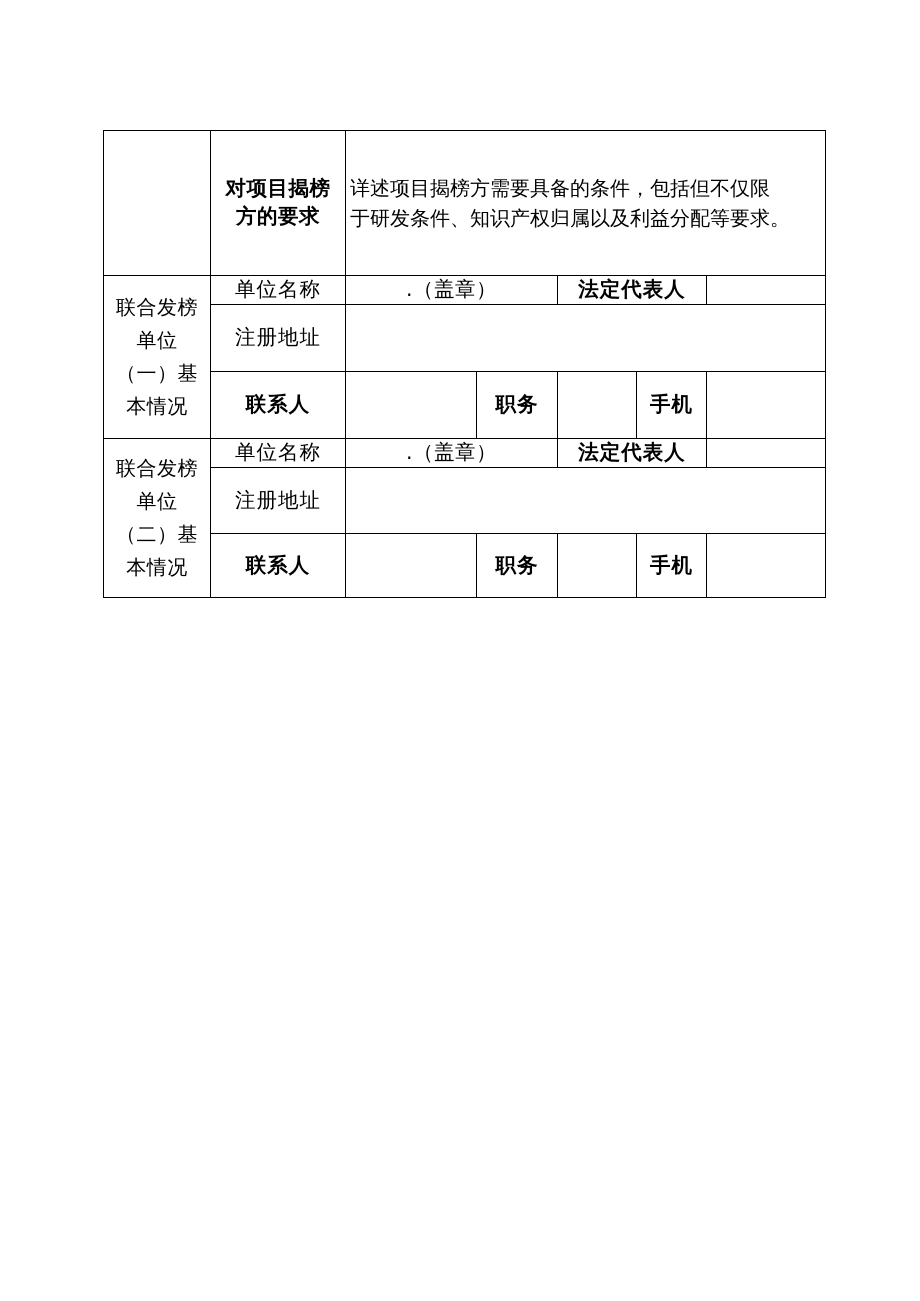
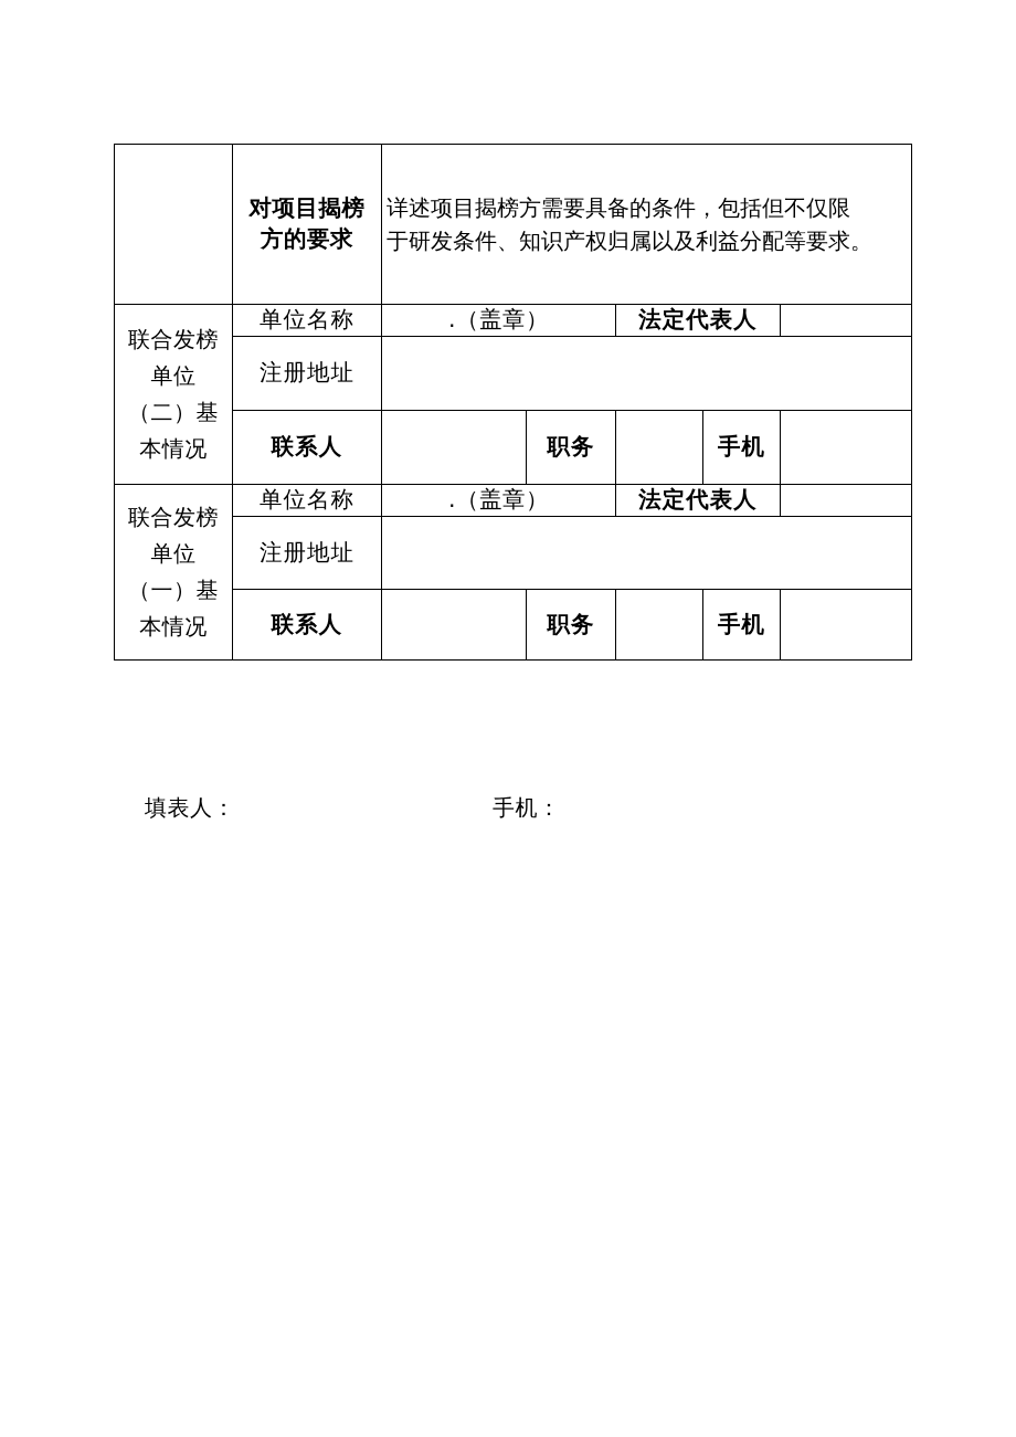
  	对项目揭榜 方的要求	详述项目揭榜方需要具备的条件，包括但不仅限 于研发条件、知识产权归属以及利益分配等要求。
- 联合发榜 单位 （一）基 本情况	单位名称	.（盖章）	法定代表人
+ 联合发榜 单位 （二）基 本情况	单位名称	.（盖章）	法定代表人
  注册地址
  联系人		职务		手机
- 联合发榜 单位 （二）基 本情况	单位名称	.（盖章）	法定代表人
+ 联合发榜 单位 （一）基 本情况	单位名称	.（盖章）	法定代表人
  注册地址
  联系人		职务		手机
+ 填表人：
+ 手机：
